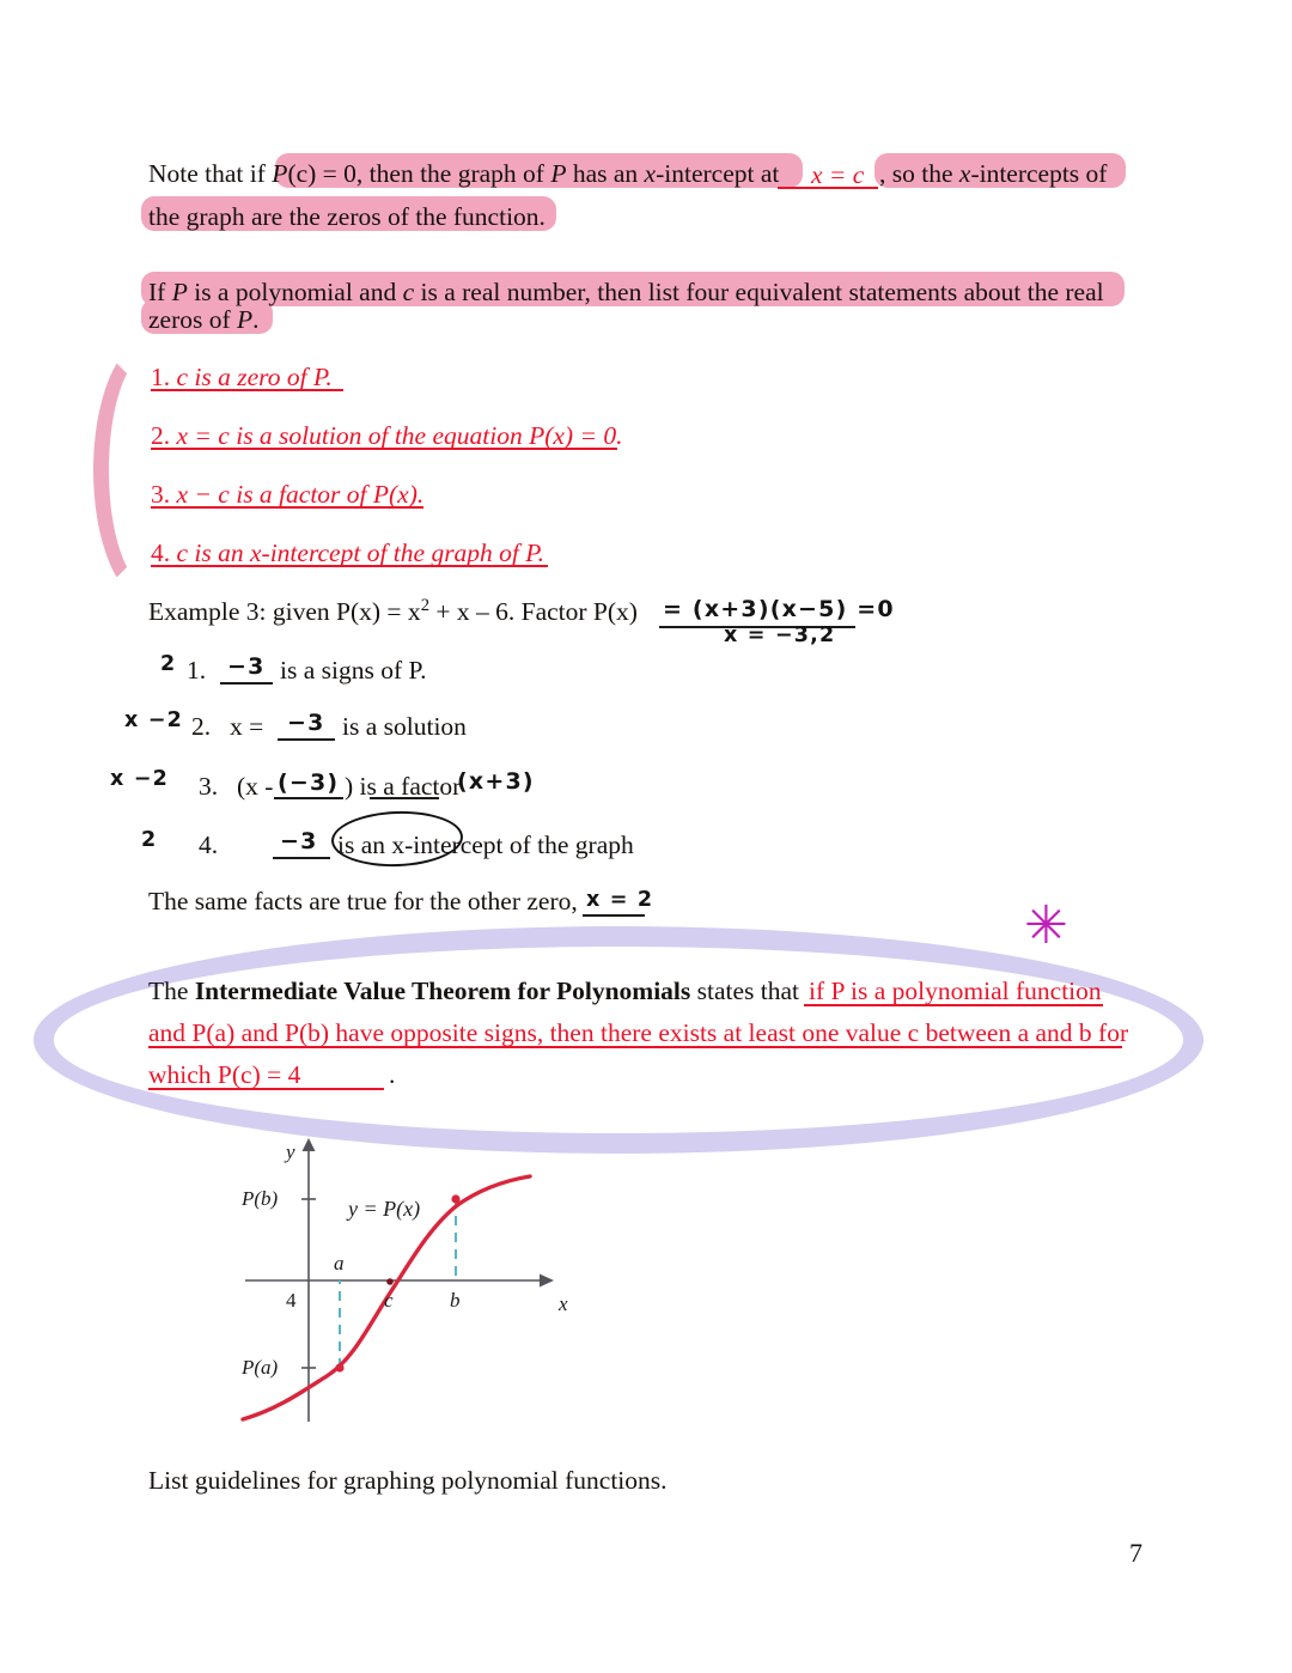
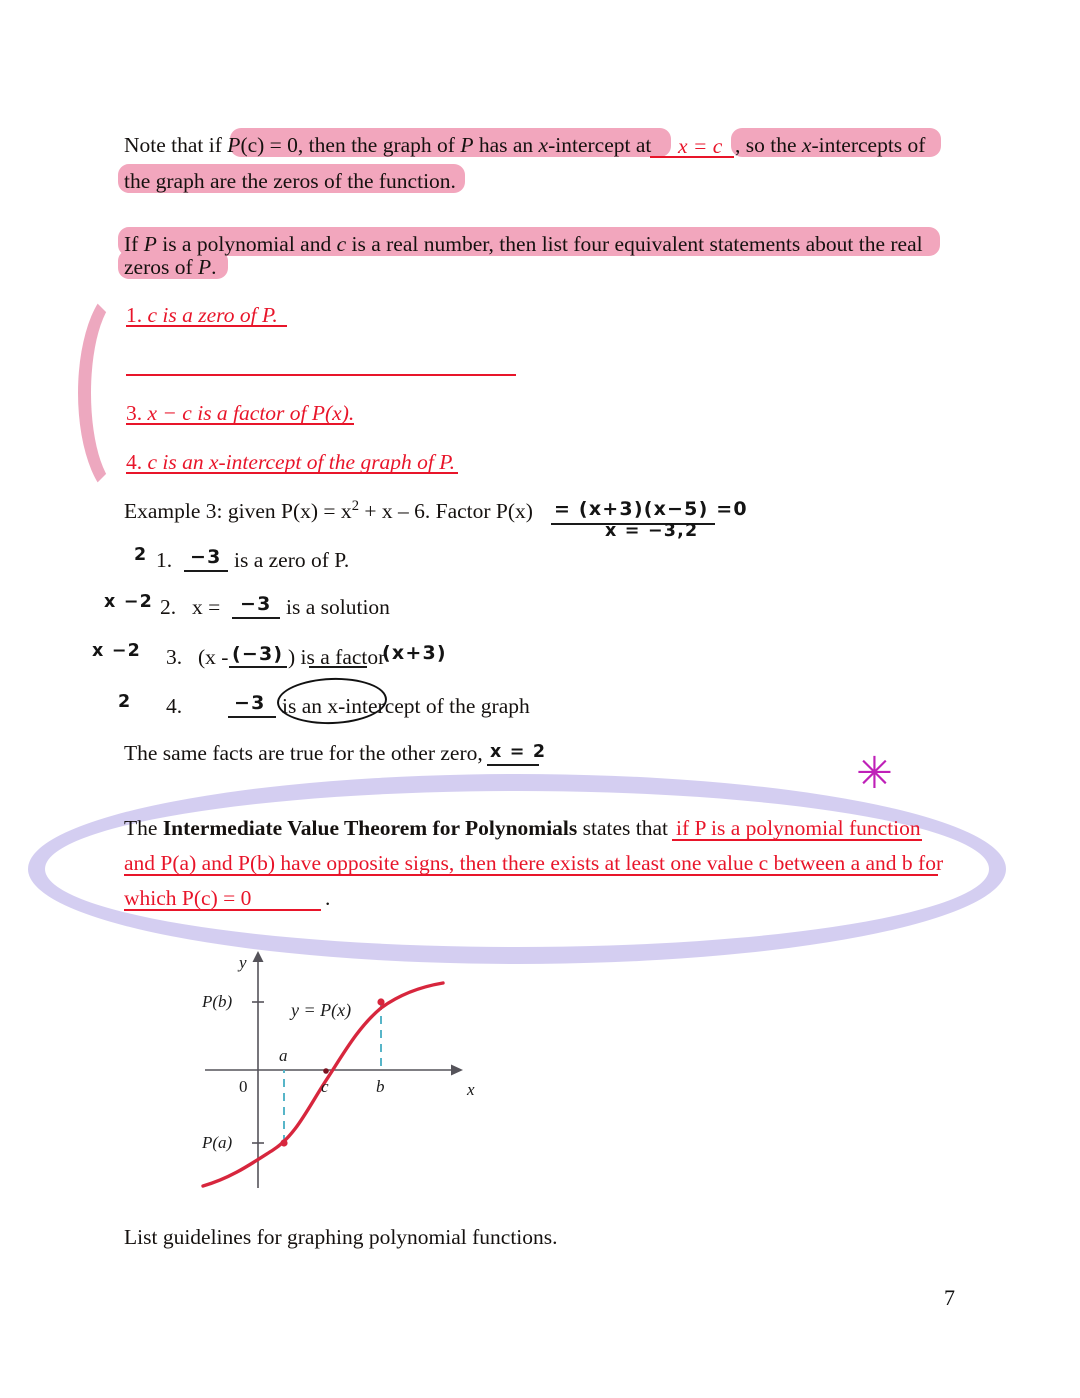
  Note that if P(c) = 0, then the graph of P has an x-intercept at
  x = c
  , so the x-intercepts of
  the graph are the zeros of the function.
  If P is a polynomial and c is a real number, then list four equivalent statements about the real
  zeros of P.
  1. c is a zero of P.
- 2. x = c is a solution of the equation P(x) = 0.
  3. x − c is a factor of P(x).
  4. c is an x-intercept of the graph of P.
  Example 3: given P(x) = x2 + x – 6. Factor P(x)
  = (x+3)(x−5) =0
  x = −3,2
  2
  1.
  −3
- is a signs of P.
+ is a zero of P.
  x −2
  2.
  x =
  −3
  is a solution
  x −2
  3.
  (x -
  (−3)
  ) is a factor
  (x+3)
  2
  4.
  −3
  is an x-intercept of the graph
  The same facts are true for the other zero,
  x = 2
  ✳
  The Intermediate Value Theorem for Polynomials states that
  if P is a polynomial function
  and P(a) and P(b) have opposite signs, then there exists at least one value c between a and b for
- which P(c) = 4
+ which P(c) = 0
  .
  y
  x
- 4
+ 0
  P(b)
  P(a)
  y = P(x)
  a
  c
  b
  List guidelines for graphing polynomial functions.
  7
